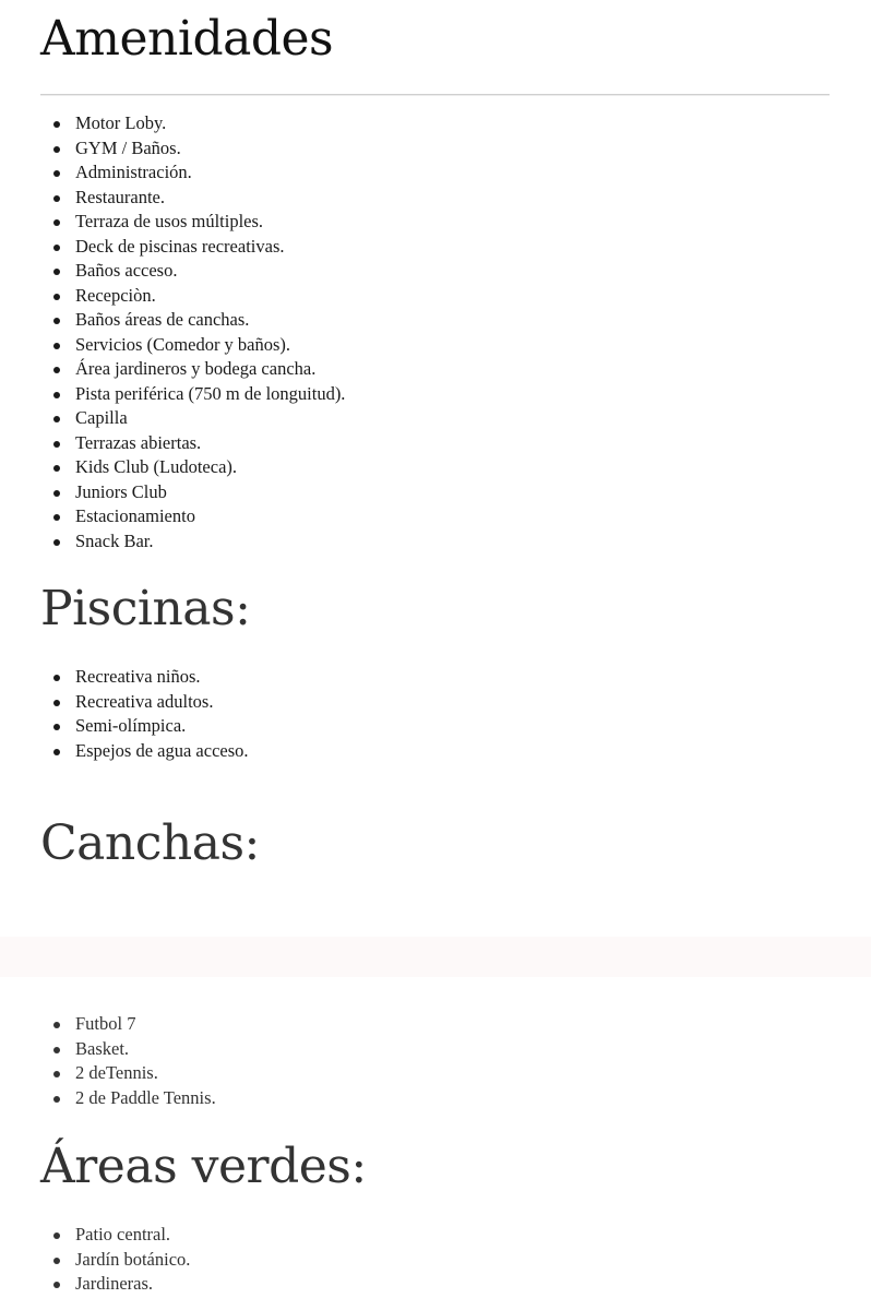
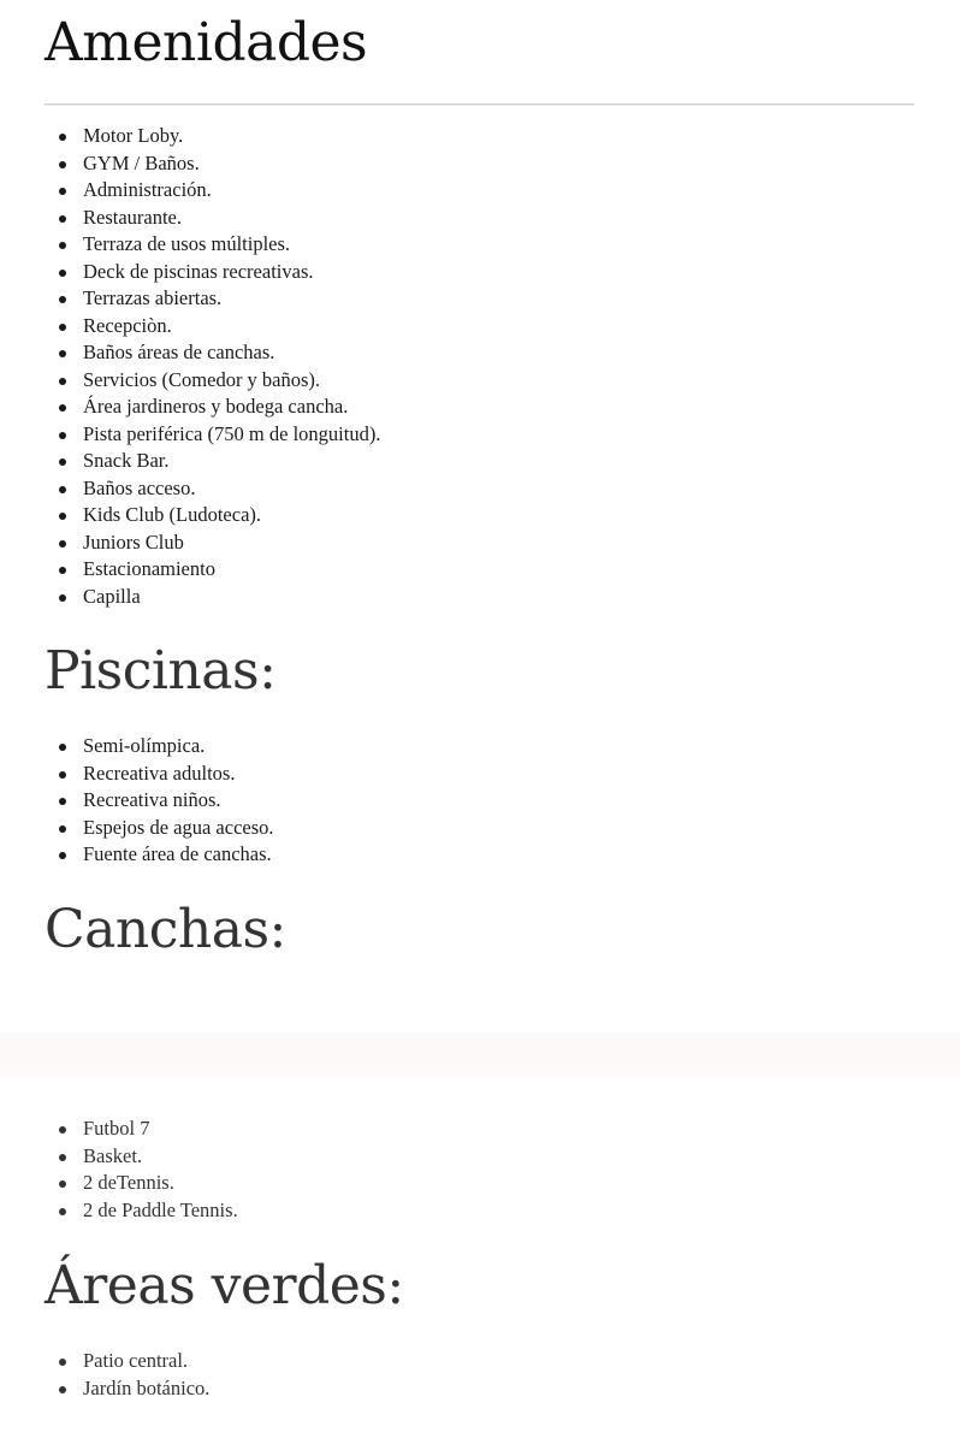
  Amenidades
  Motor Loby.
  GYM / Baños.
  Administración.
  Restaurante.
  Terraza de usos múltiples.
  Deck de piscinas recreativas.
- Baños acceso.
+ Terrazas abiertas.
  Recepciòn.
  Baños áreas de canchas.
  Servicios (Comedor y baños).
  Área jardineros y bodega cancha.
  Pista periférica (750 m de longuitud).
- Capilla
+ Snack Bar.
- Terrazas abiertas.
+ Baños acceso.
  Kids Club (Ludoteca).
  Juniors Club
  Estacionamiento
- Snack Bar.
+ Capilla
  Piscinas:
- Recreativa niños.
+ Semi-olímpica.
  Recreativa adultos.
- Semi-olímpica.
+ Recreativa niños.
  Espejos de agua acceso.
+ Fuente área de canchas.
  Canchas:
  Futbol 7
  Basket.
  2 deTennis.
  2 de Paddle Tennis.
  Áreas verdes:
  Patio central.
  Jardín botánico.
- Jardineras.
